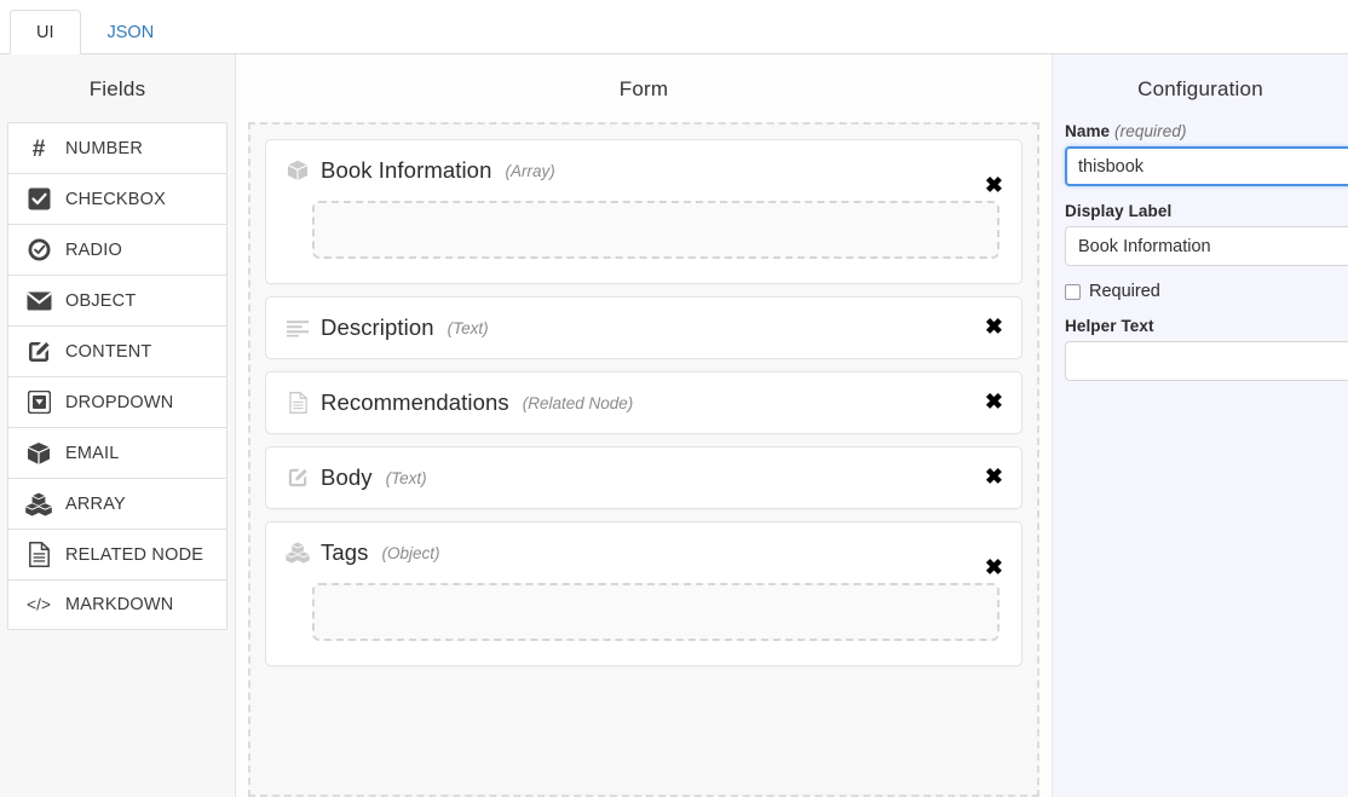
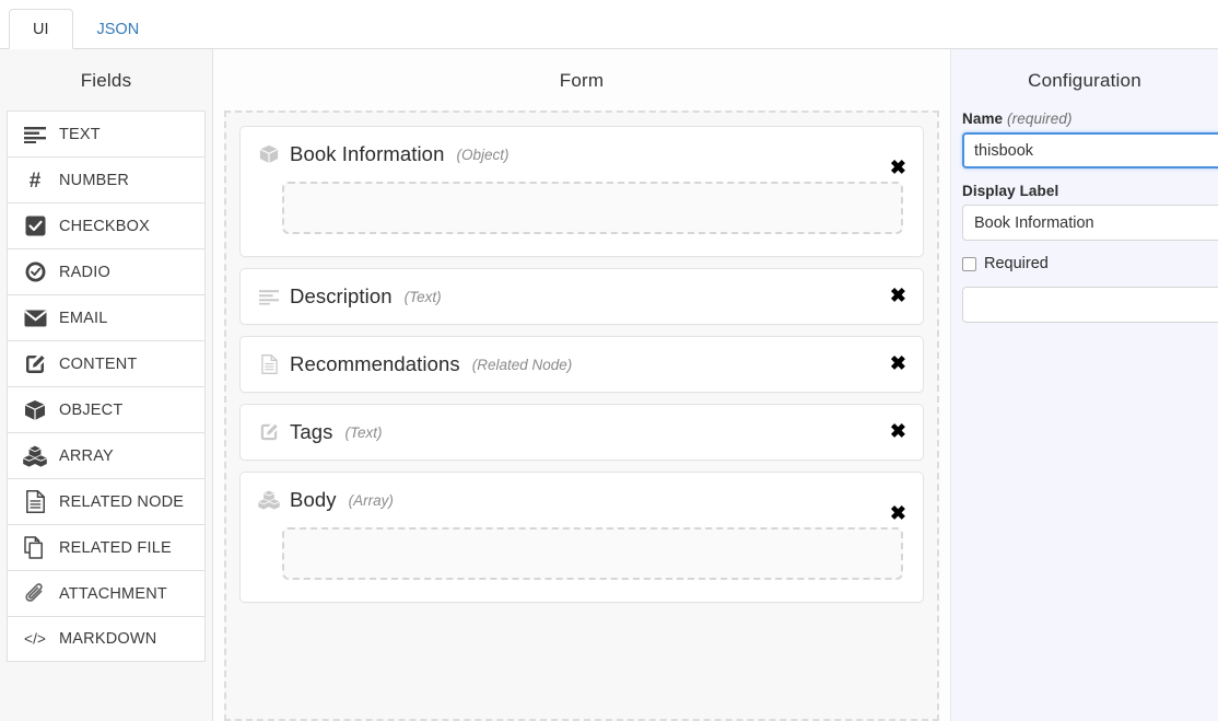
  UI
  JSON
  Fields
+ TEXT
  #
  NUMBER
  CHECKBOX
  RADIO
- OBJECT
+ EMAIL
  CONTENT
- DROPDOWN
- EMAIL
+ OBJECT
  ARRAY
  RELATED NODE
+ RELATED FILE
+ ATTACHMENT
  </>
  MARKDOWN
  Form
  Book Information
- (Array)
+ (Object)
  ✖
  Description
  (Text)
  ✖
  Recommendations
  (Related Node)
  ✖
- Body
+ Tags
  (Text)
  ✖
- Tags
+ Body
- (Object)
+ (Array)
  ✖
  Configuration
  Name (required)
  thisbook
  Display Label
  Book Information
  Required
- Helper Text
